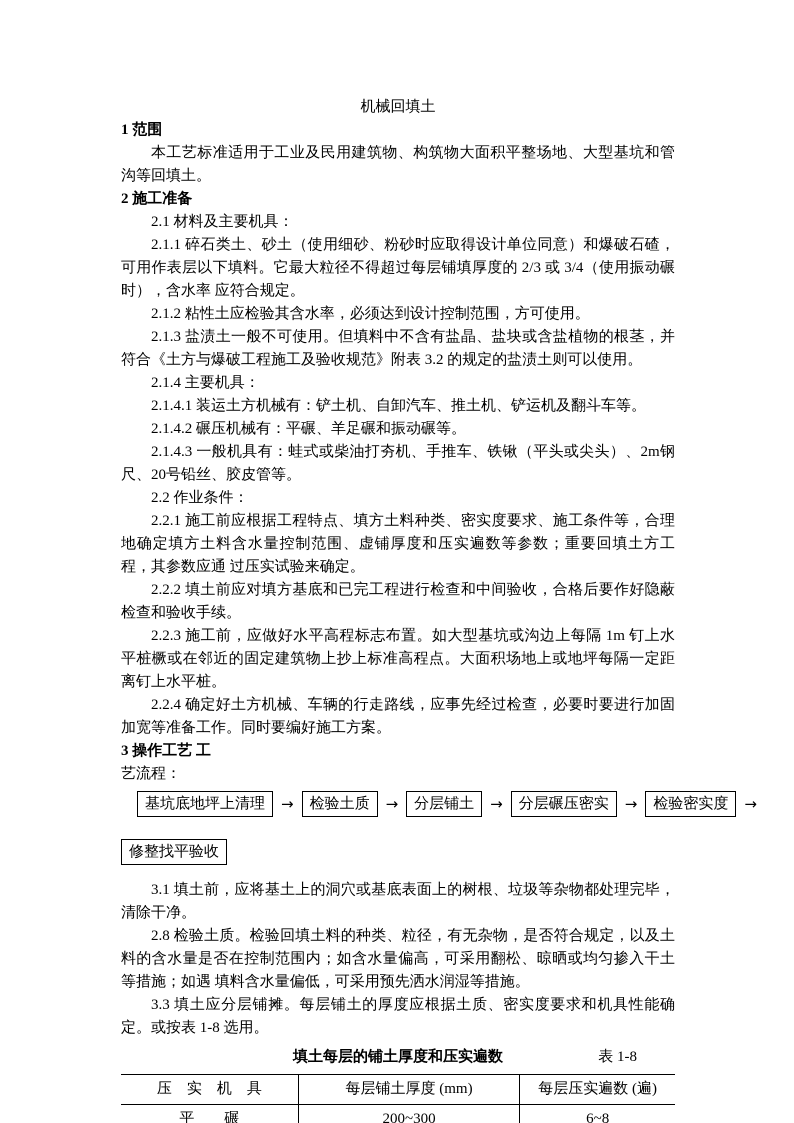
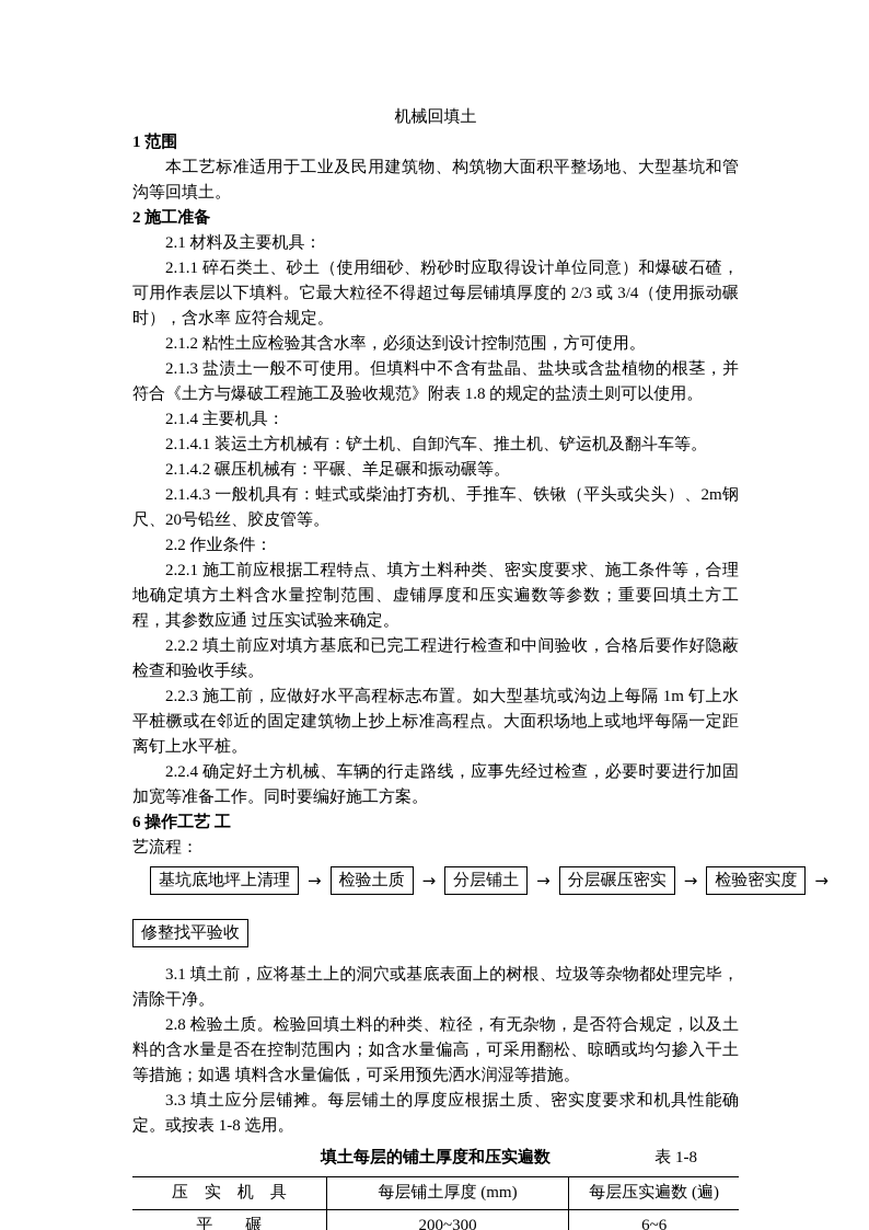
  机械回填土
  1 范围
  本工艺标准适用于工业及民用建筑物、构筑物大面积平整场地、大型基坑和管沟等回填土。
  2 施工准备
  2.1 材料及主要机具：
  2.1.1 碎石类土、砂土（使用细砂、粉砂时应取得设计单位同意）和爆破石碴，可用作表层以下填料。它最大粒径不得超过每层铺填厚度的 2/3 或 3/4（使用振动碾时），含水率 应符合规定。
  2.1.2 粘性土应检验其含水率，必须达到设计控制范围，方可使用。
- 2.1.3 盐渍土一般不可使用。但填料中不含有盐晶、盐块或含盐植物的根茎，并符合《土方与爆破工程施工及验收规范》附表 3.2 的规定的盐渍土则可以使用。
+ 2.1.3 盐渍土一般不可使用。但填料中不含有盐晶、盐块或含盐植物的根茎，并符合《土方与爆破工程施工及验收规范》附表 1.8 的规定的盐渍土则可以使用。
  2.1.4 主要机具：
  2.1.4.1 装运土方机械有：铲土机、自卸汽车、推土机、铲运机及翻斗车等。
  2.1.4.2 碾压机械有：平碾、羊足碾和振动碾等。
  2.1.4.3 一般机具有：蛙式或柴油打夯机、手推车、铁锹（平头或尖头）、2m钢尺、20号铅丝、胶皮管等。
  2.2 作业条件：
  2.2.1 施工前应根据工程特点、填方土料种类、密实度要求、施工条件等，合理地确定填方土料含水量控制范围、虚铺厚度和压实遍数等参数；重要回填土方工程，其参数应通 过压实试验来确定。
  2.2.2 填土前应对填方基底和已完工程进行检查和中间验收，合格后要作好隐蔽检查和验收手续。
  2.2.3 施工前，应做好水平高程标志布置。如大型基坑或沟边上每隔 1m 钉上水平桩橛或在邻近的固定建筑物上抄上标准高程点。大面积场地上或地坪每隔一定距离钉上水平桩。
  2.2.4 确定好土方机械、车辆的行走路线，应事先经过检查，必要时要进行加固加宽等准备工作。同时要编好施工方案。
- 3 操作工艺 工
+ 6 操作工艺 工
  艺流程：
  基坑底地坪上清理
  →
  检验土质
  →
  分层铺土
  →
  分层碾压密实
  →
  检验密实度
  →
  修整找平验收
  3.1 填土前，应将基土上的洞穴或基底表面上的树根、垃圾等杂物都处理完毕，清除干净。
  2.8 检验土质。检验回填土料的种类、粒径，有无杂物，是否符合规定，以及土料的含水量是否在控制范围内；如含水量偏高，可采用翻松、晾晒或均匀掺入干土等措施；如遇 填料含水量偏低，可采用预先洒水润湿等措施。
  3.3 填土应分层铺摊。每层铺土的厚度应根据土质、密实度要求和机具性能确定。或按表 1-8 选用。
  填土每层的铺土厚度和压实遍数
  表 1-8
  压 实 机 具	每层铺土厚度 (mm)	每层压实遍数 (遍)
- 平 碾	200~300	6~8
+ 平 碾	200~300	6~6
